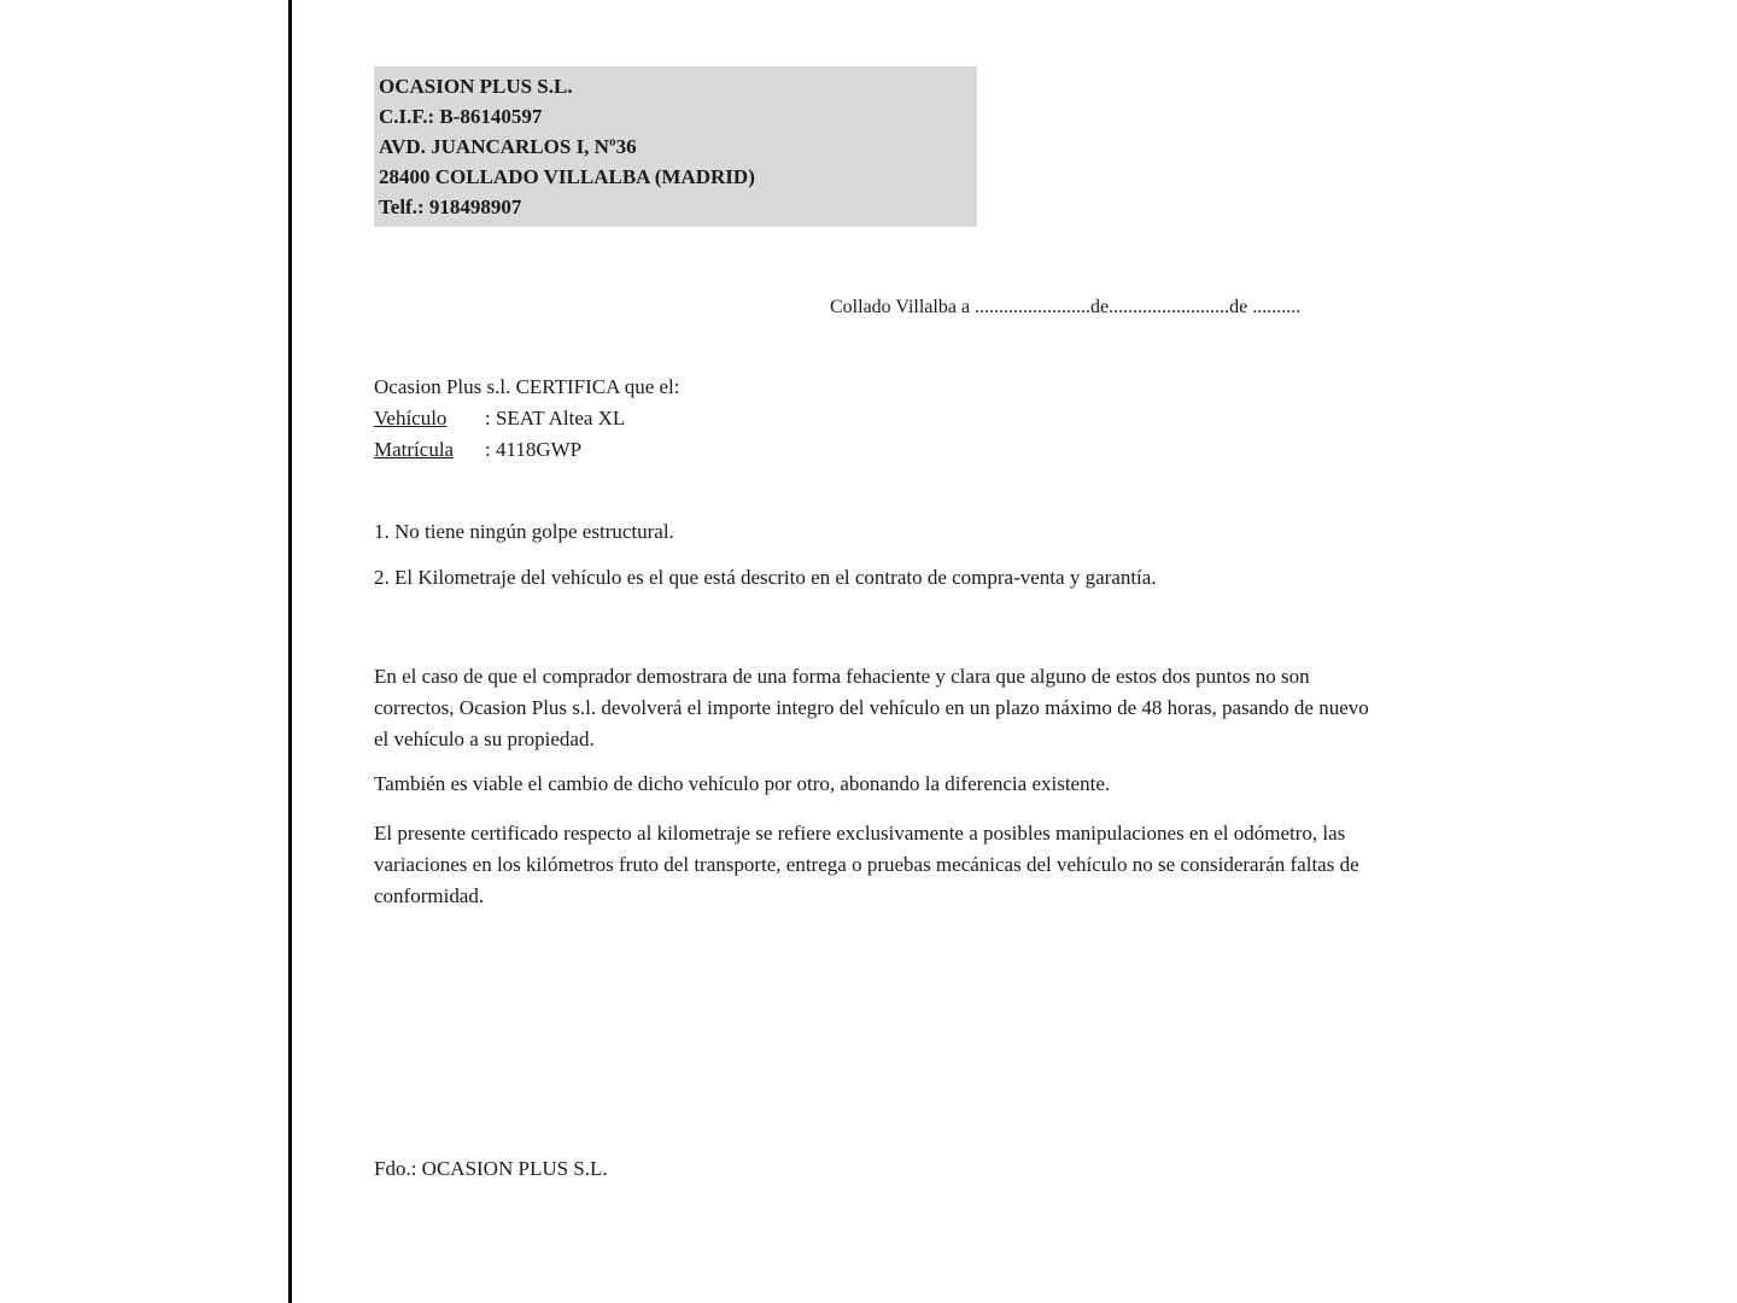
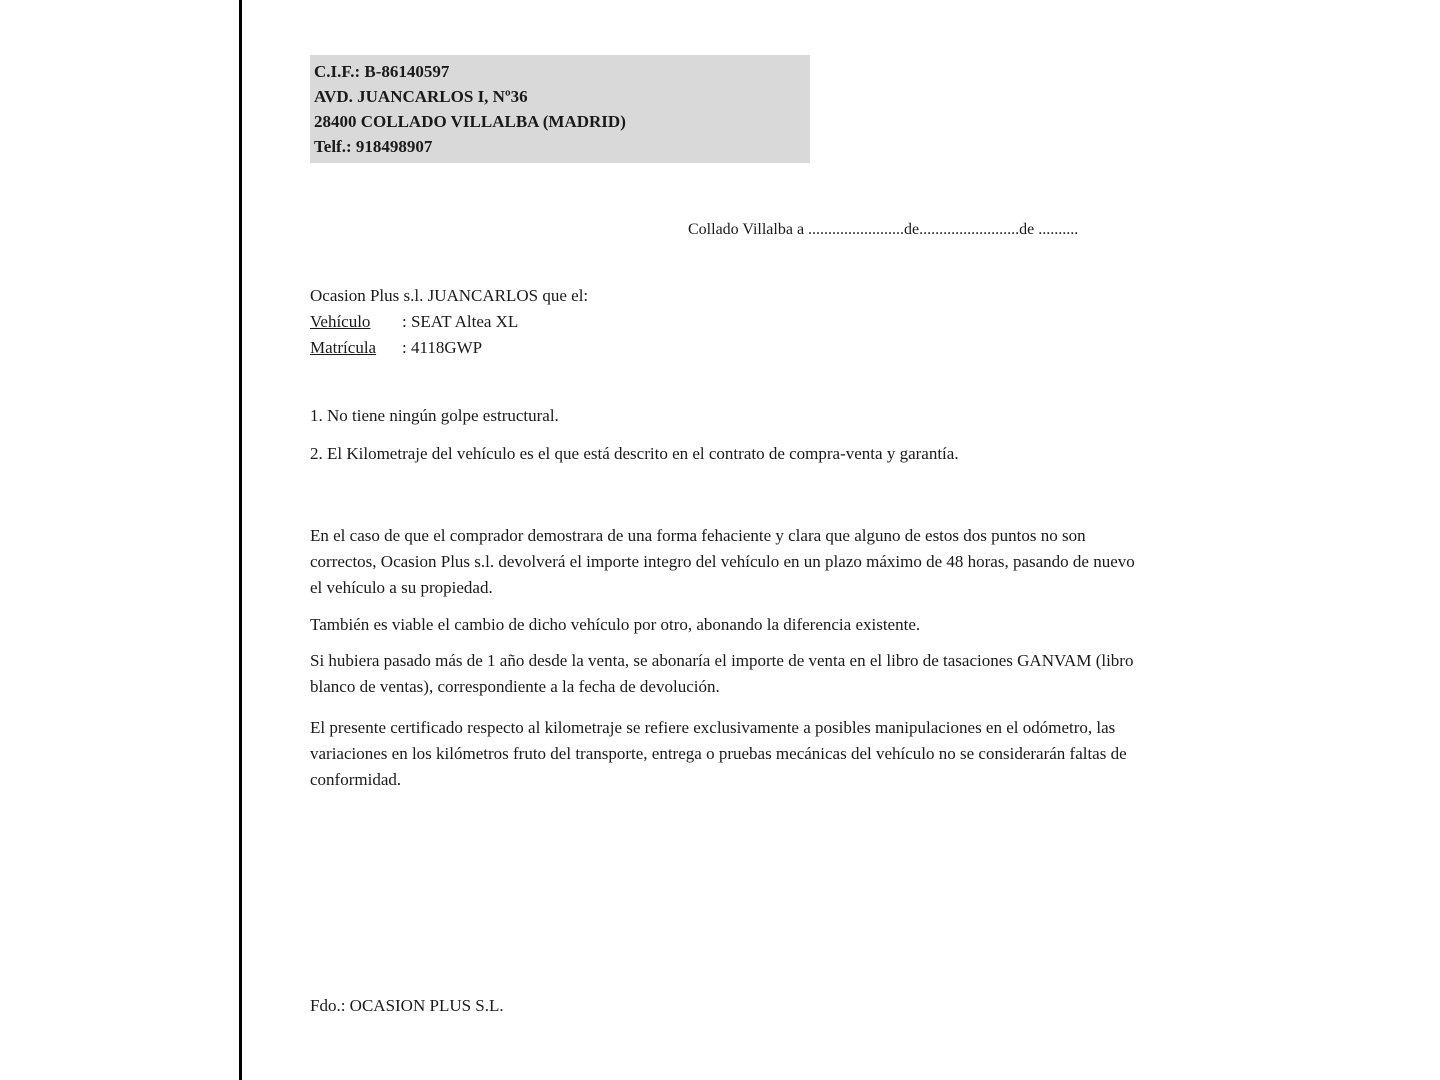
- OCASION PLUS S.L.
  C.I.F.: B-86140597
  AVD. JUANCARLOS I, Nº36
  28400 COLLADO VILLALBA (MADRID)
  Telf.: 918498907
  Collado Villalba a ........................de.........................de ..........
- Ocasion Plus s.l. CERTIFICA que el:
+ Ocasion Plus s.l. JUANCARLOS que el:
  Vehículo : SEAT Altea XL
  Matrícula : 4118GWP
  1. No tiene ningún golpe estructural.
  2. El Kilometraje del vehículo es el que está descrito en el contrato de compra-venta y garantía.
  En el caso de que el comprador demostrara de una forma fehaciente y clara que alguno de estos dos puntos no son correctos, Ocasion Plus s.l. devolverá el importe integro del vehículo en un plazo máximo de 48 horas, pasando de nuevo el vehículo a su propiedad.
  También es viable el cambio de dicho vehículo por otro, abonando la diferencia existente.
+ Si hubiera pasado más de 1 año desde la venta, se abonaría el importe de venta en el libro de tasaciones GANVAM (libro blanco de ventas), correspondiente a la fecha de devolución.
  El presente certificado respecto al kilometraje se refiere exclusivamente a posibles manipulaciones en el odómetro, las variaciones en los kilómetros fruto del transporte, entrega o pruebas mecánicas del vehículo no se considerarán faltas de conformidad.
  Fdo.: OCASION PLUS S.L.
